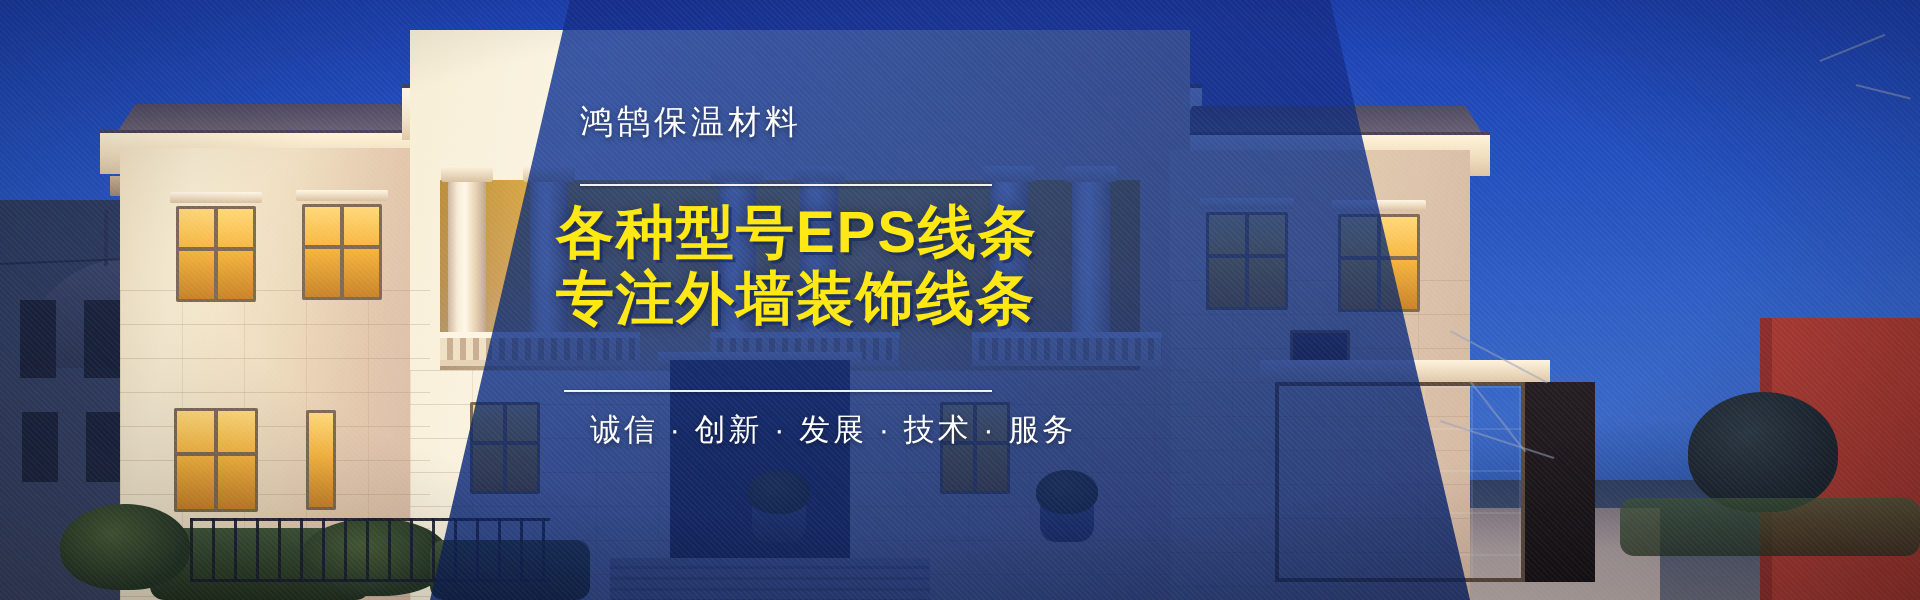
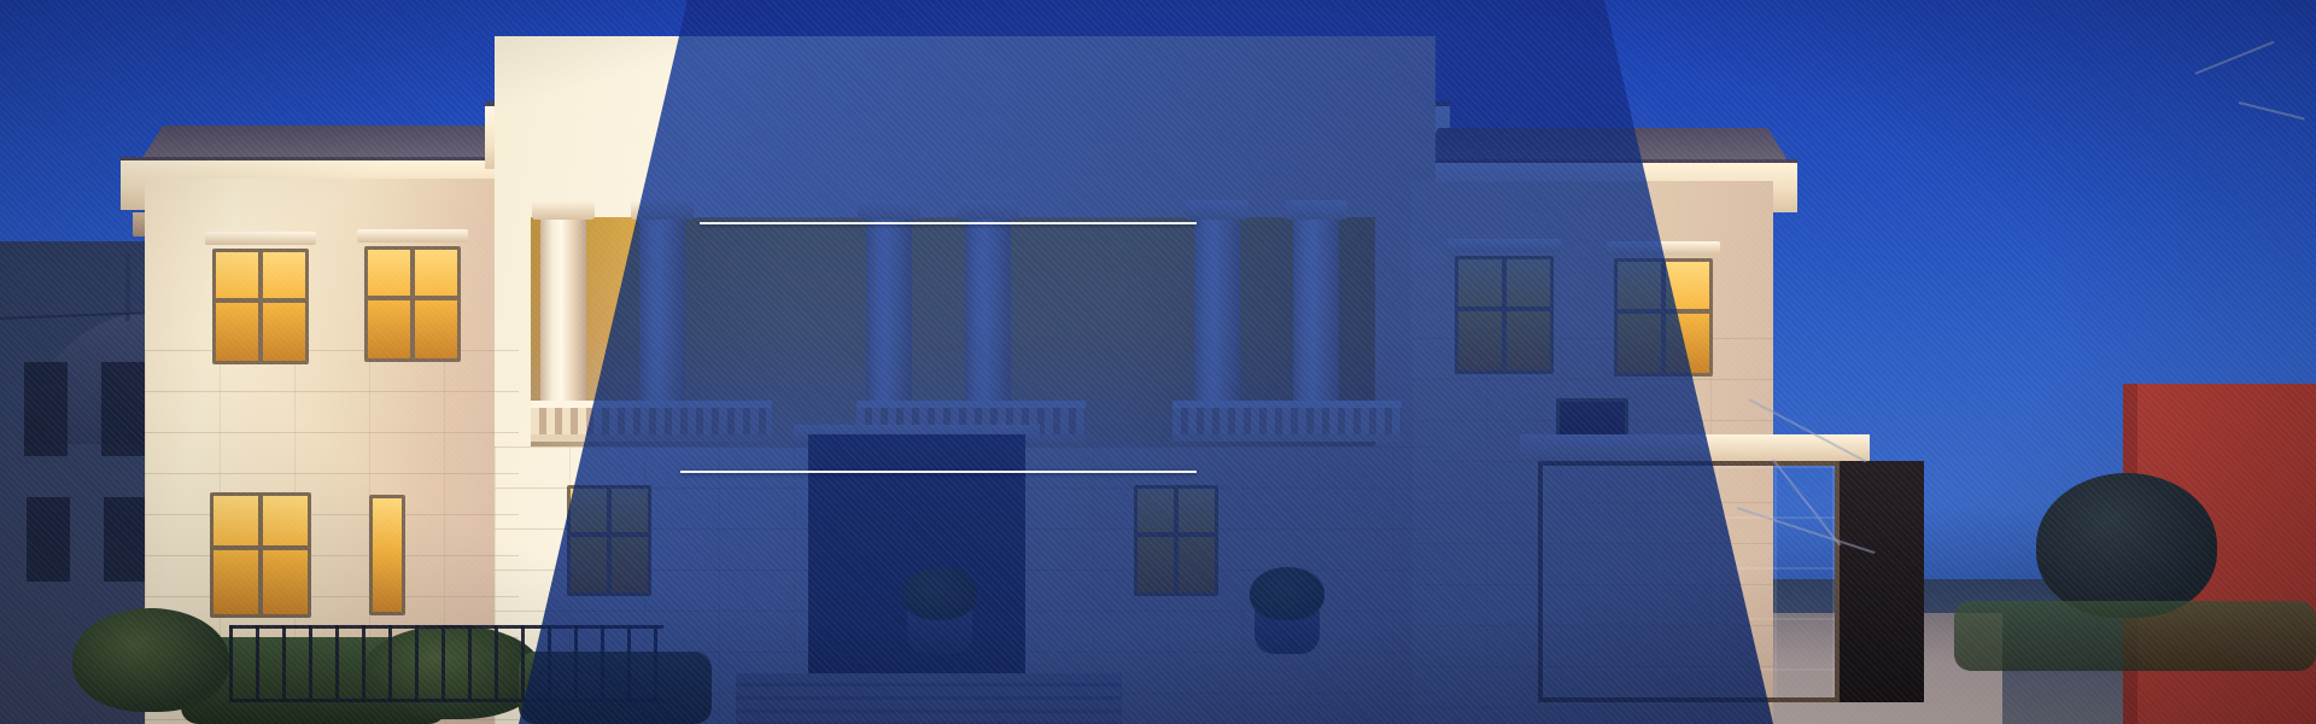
- 鸿鹄保温材料
- 各种型号EPS线条
- 专注外墙装饰线条
- 诚信 · 创新 · 发展 · 技术 · 服务
